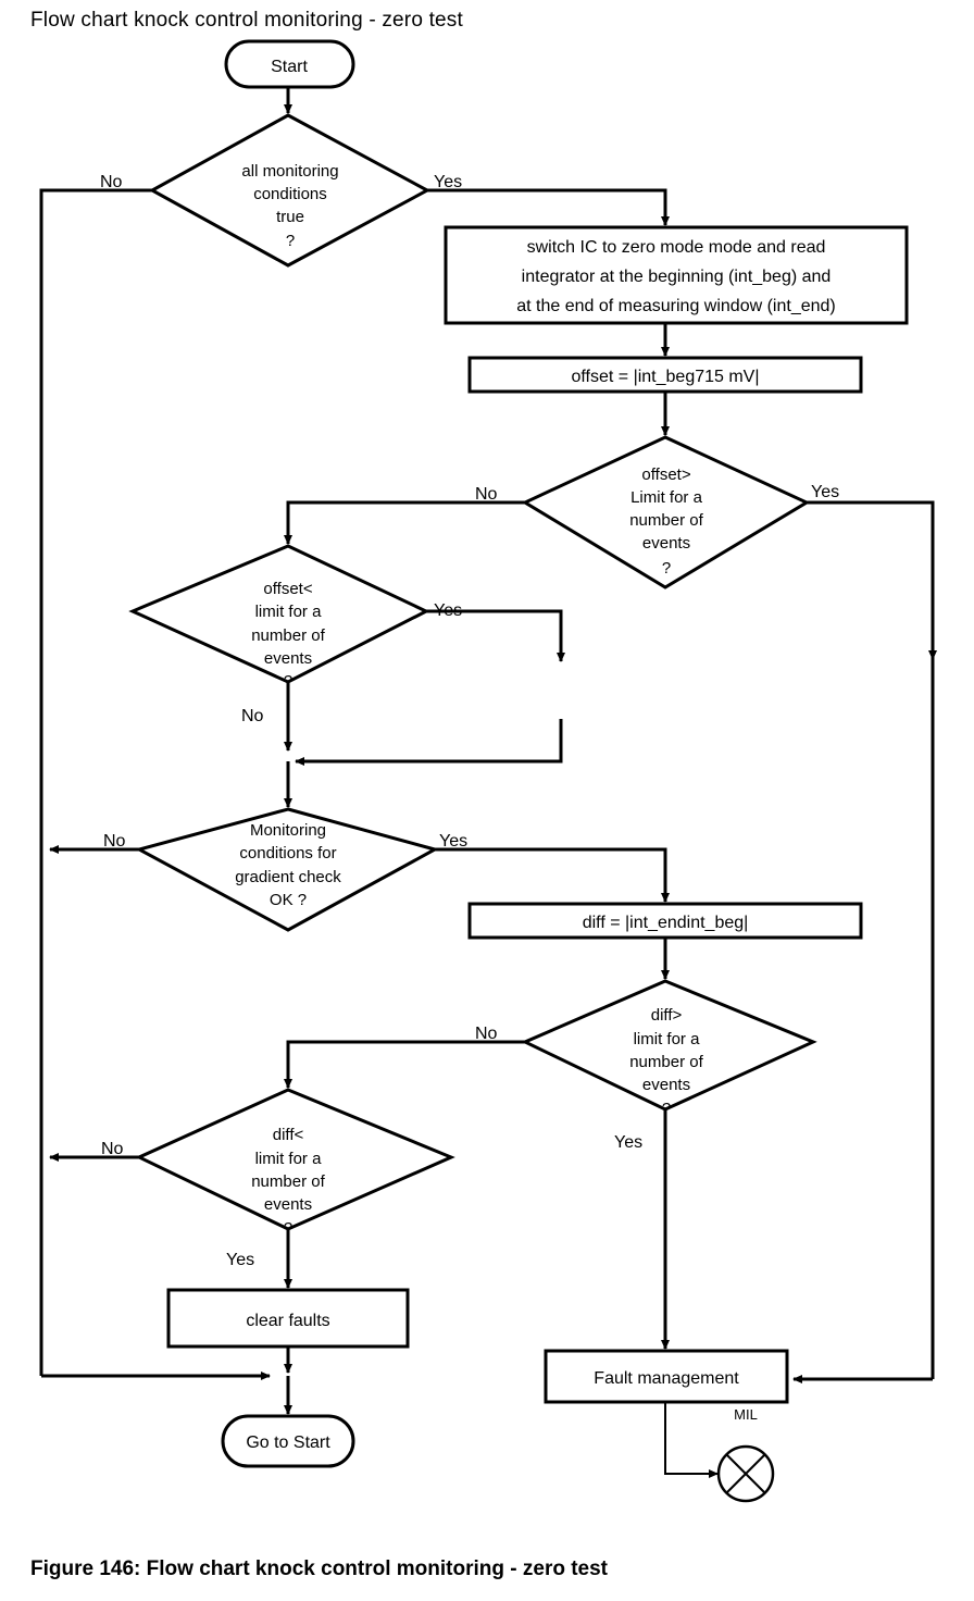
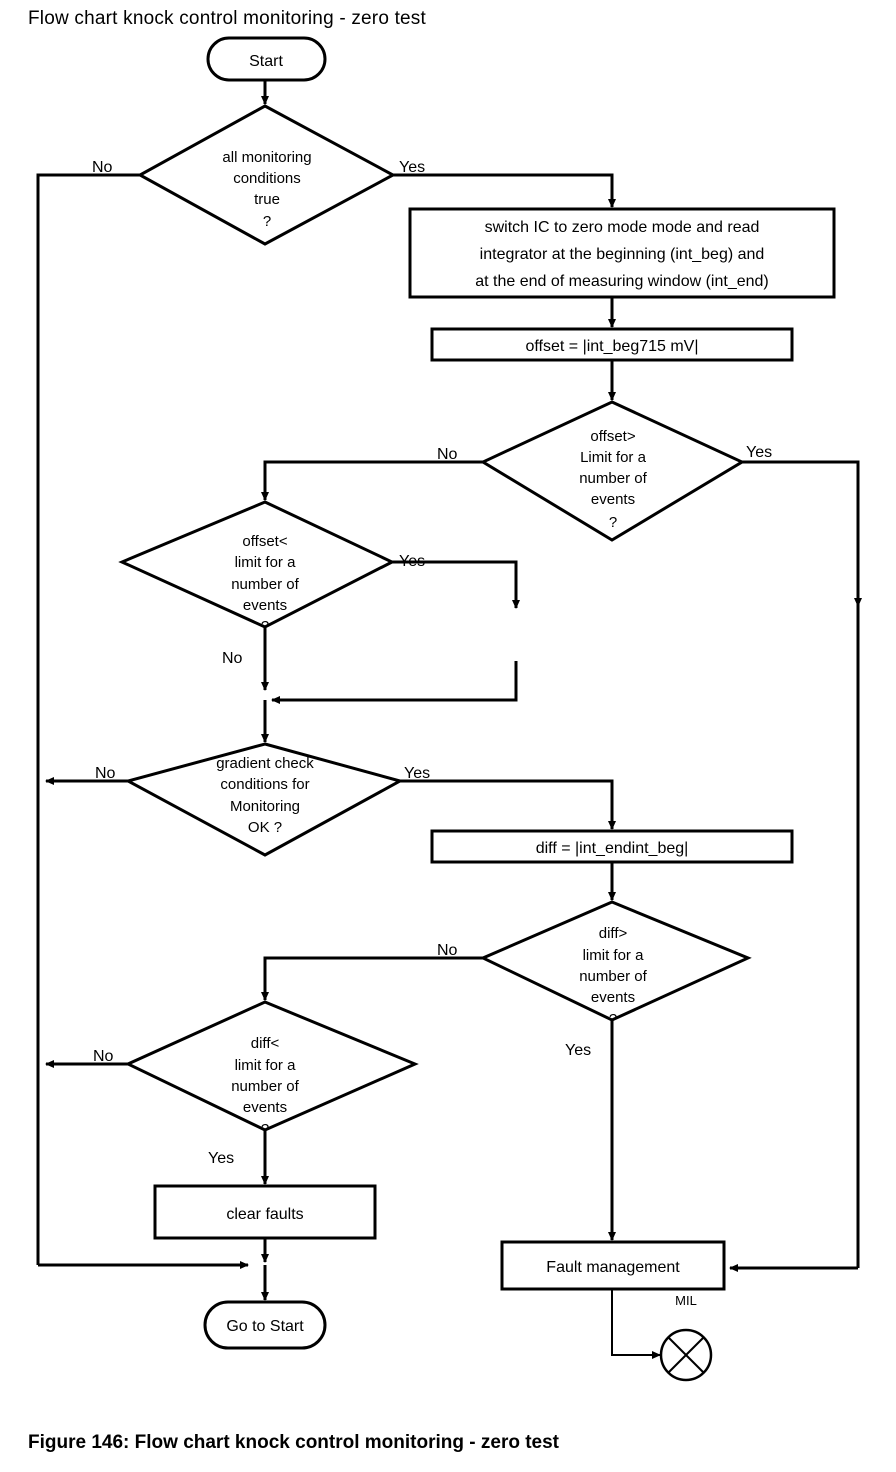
  Flow chart knock control monitoring - zero test
  Figure 146: Flow chart knock control monitoring - zero test
  Start
  all monitoring
  conditions
  true
  ?
  No
  Yes
  switch IC to zero mode mode and read
  integrator at the beginning (int_beg) and
  at the end of measuring window (int_end)
  offset = |int_beg715 mV|
  offset>
  Limit for a
  number of
  events
  ?
  No
  Yes
  offset<
  limit for a
  number of
  events
  ?
  Yes
  No
- Monitoring
+ gradient check
  conditions for
- gradient check
+ Monitoring
  OK ?
  No
  Yes
  diff = |int_endint_beg|
  diff>
  limit for a
  number of
  events
  ?
  No
  Yes
  diff<
  limit for a
  number of
  events
  ?
  No
  Yes
  clear faults
  Fault management
  Go to Start
  MIL
